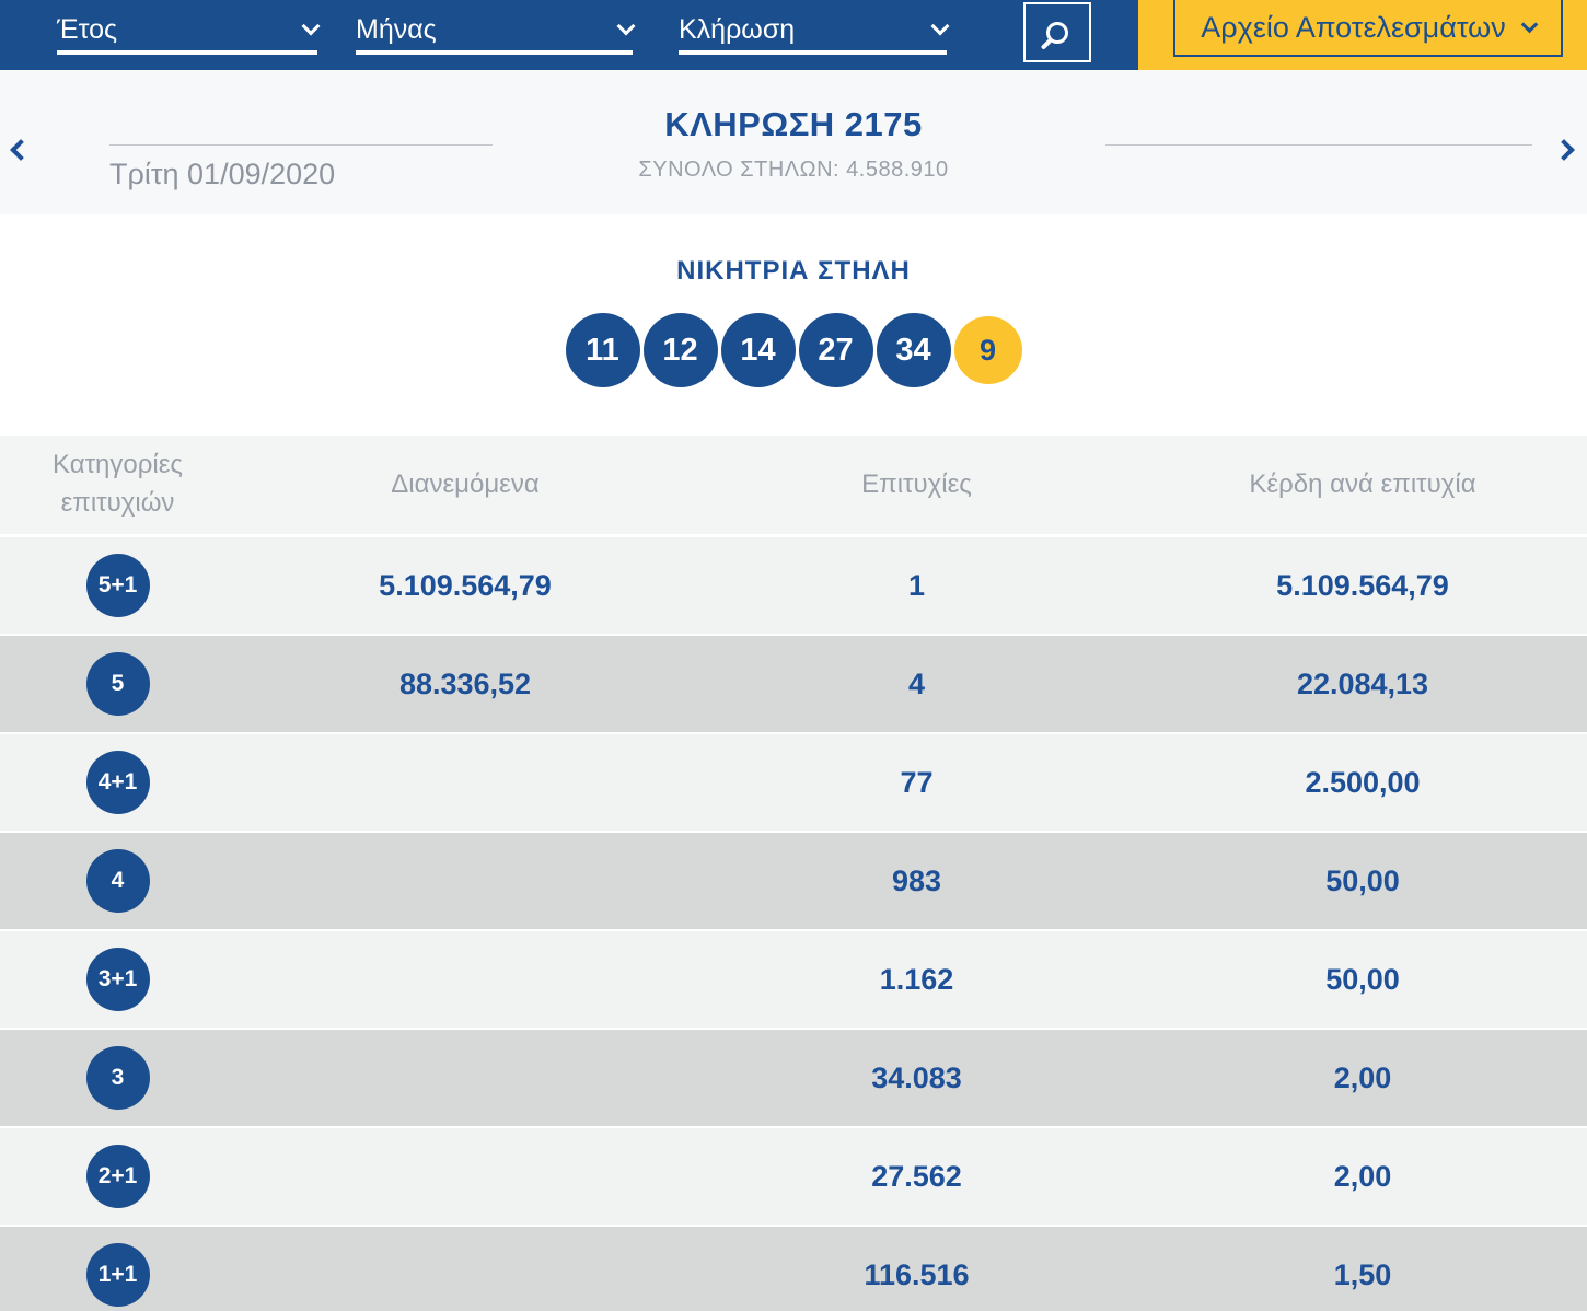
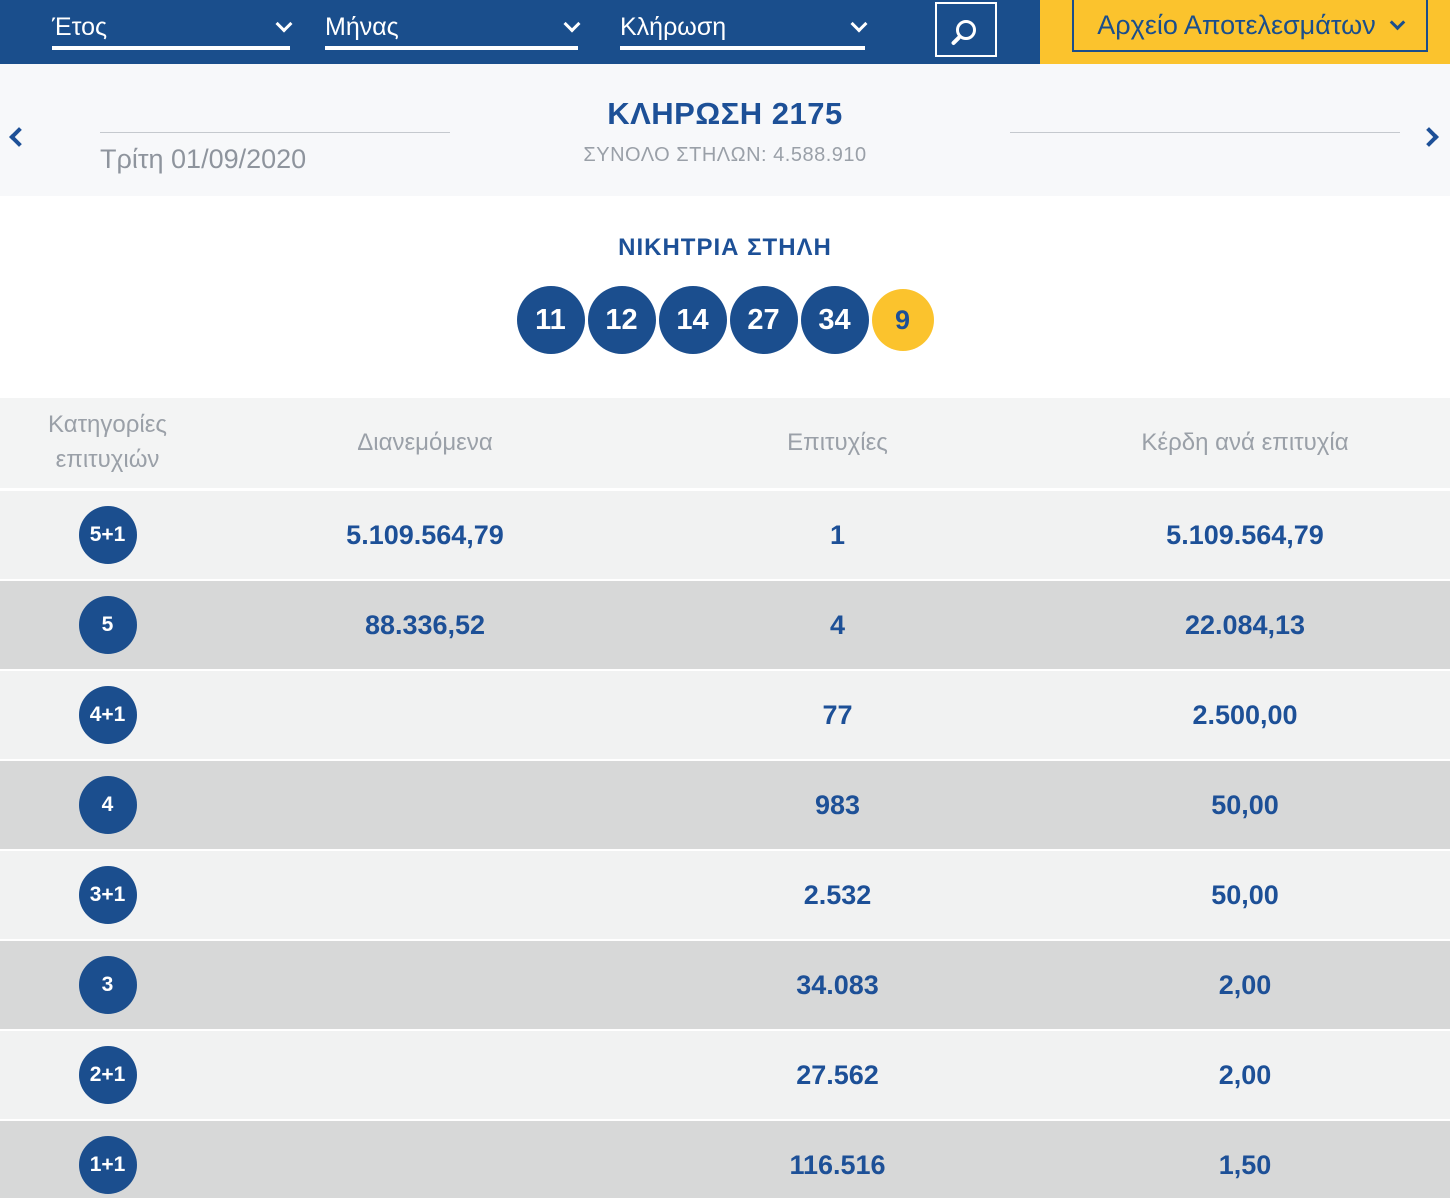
  Έτος
  Μήνας
  Κλήρωση
  Αρχείο Αποτελεσμάτων
  Τρίτη 01/09/2020
  ΚΛΗΡΩΣΗ 2175
  ΣΥΝΟΛΟ ΣΤΗΛΩΝ: 4.588.910
  ΝΙΚΗΤΡΙΑ ΣΤΗΛΗ
  11
  12
  14
  27
  34
  9
  Κατηγορίες
  επιτυχιών
  Διανεμόμενα
  Επιτυχίες
  Κέρδη ανά επιτυχία
  5+1
  5.109.564,79
  1
  5.109.564,79
  5
  88.336,52
  4
  22.084,13
  4+1
  77
  2.500,00
  4
  983
  50,00
  3+1
- 1.162
+ 2.532
  50,00
  3
  34.083
  2,00
  2+1
  27.562
  2,00
  1+1
  116.516
  1,50
